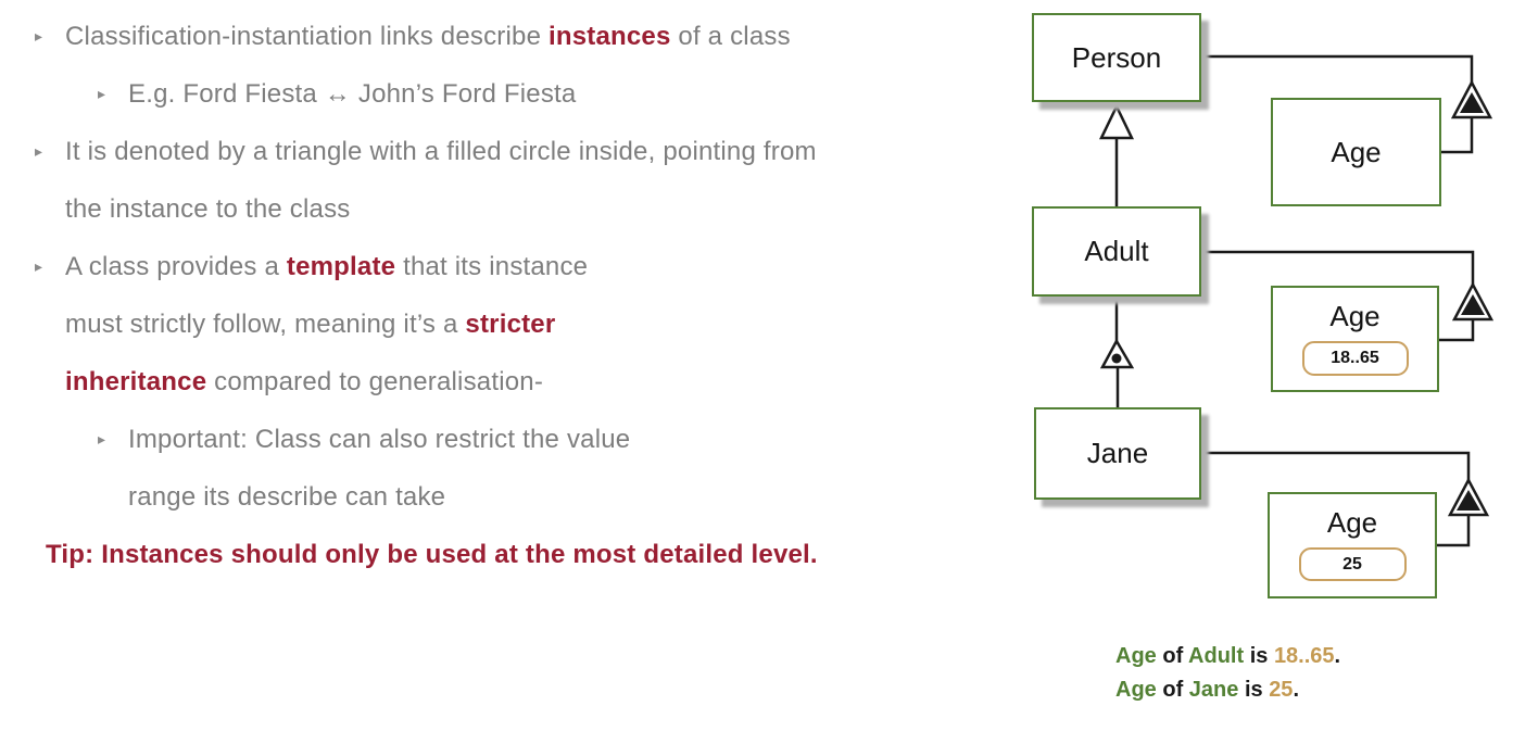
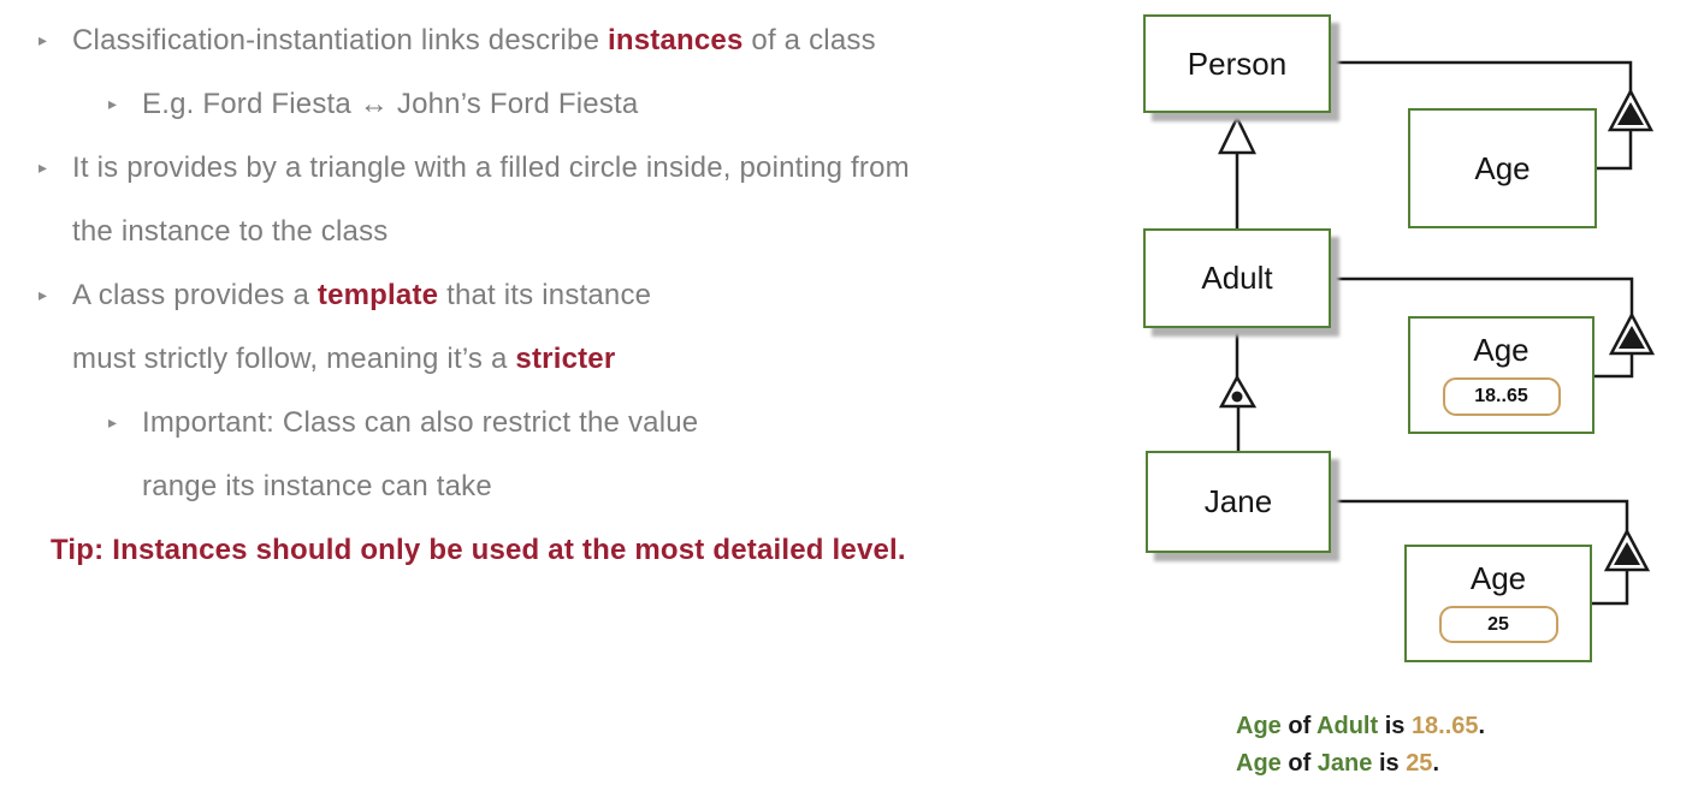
  ▸
  Classification-instantiation links describe instances of a class
  ▸
  E.g. Ford Fiesta ↔ John’s Ford Fiesta
  ▸
- It is denoted by a triangle with a filled circle inside, pointing from
+ It is provides by a triangle with a filled circle inside, pointing from
  the instance to the class
  ▸
  A class provides a template that its instance
  must strictly follow, meaning it’s a stricter
- inheritance compared to generalisation-
  ▸
  Important: Class can also restrict the value
- range its describe can take
+ range its instance can take
  Tip: Instances should only be used at the most detailed level.
  Person
  Adult
  Jane
  Age
  Age
  18..65
  Age
  25
  Age of Adult is 18..65.
  Age of Jane is 25.
